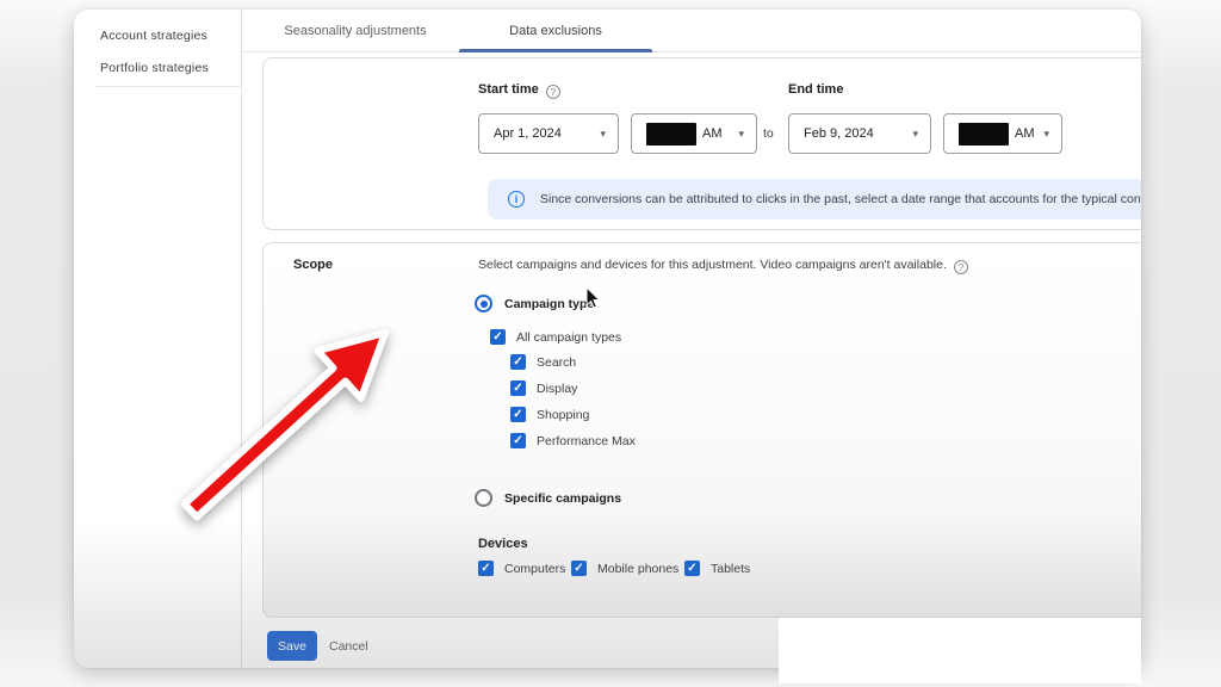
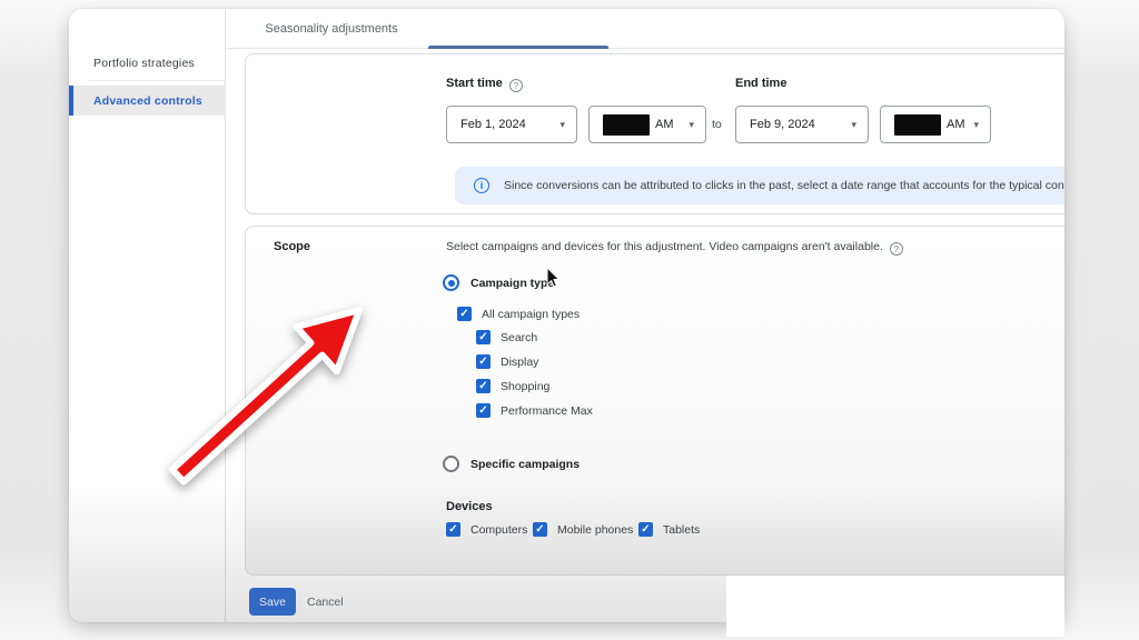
- Account strategies
  Portfolio strategies
+ Advanced controls
  Seasonality adjustments
- Data exclusions
  Start time ?
  End time
- Apr 1, 2024
+ Feb 1, 2024
  ▾
  AM
  ▾
  to
  Feb 9, 2024
  ▾
  AM
  ▾
  i
  Since conversions can be attributed to clicks in the past, select a date range that accounts for the typical con
  Scope
  Select campaigns and devices for this adjustment. Video campaigns aren't available. ?
  Campaign type
  ✓
  All campaign types
  ✓
  Search
  ✓
  Display
  ✓
  Shopping
  ✓
  Performance Max
  Specific campaigns
